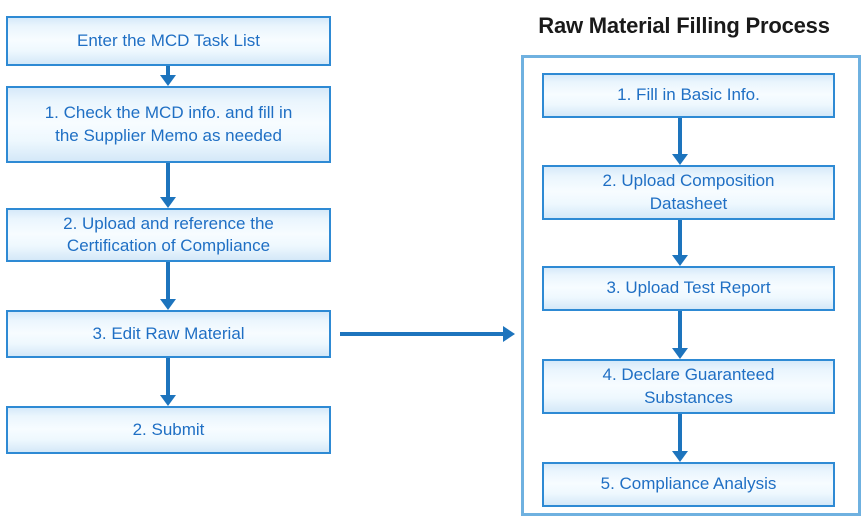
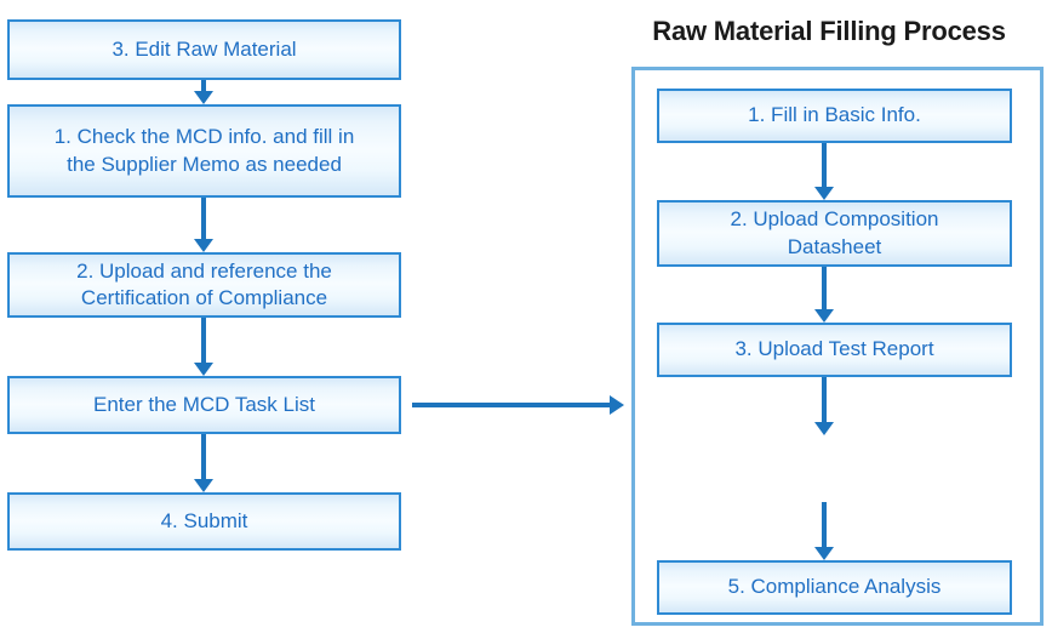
- Enter the MCD Task List
+ 3. Edit Raw Material
  1. Check the MCD info. and fill in
  the Supplier Memo as needed
  2. Upload and reference the
  Certification of Compliance
- 3. Edit Raw Material
+ Enter the MCD Task List
- 2. Submit
+ 4. Submit
  Raw Material Filling Process
  1. Fill in Basic Info.
  2. Upload Composition
  Datasheet
  3. Upload Test Report
- 4. Declare Guaranteed
- Substances
  5. Compliance Analysis
